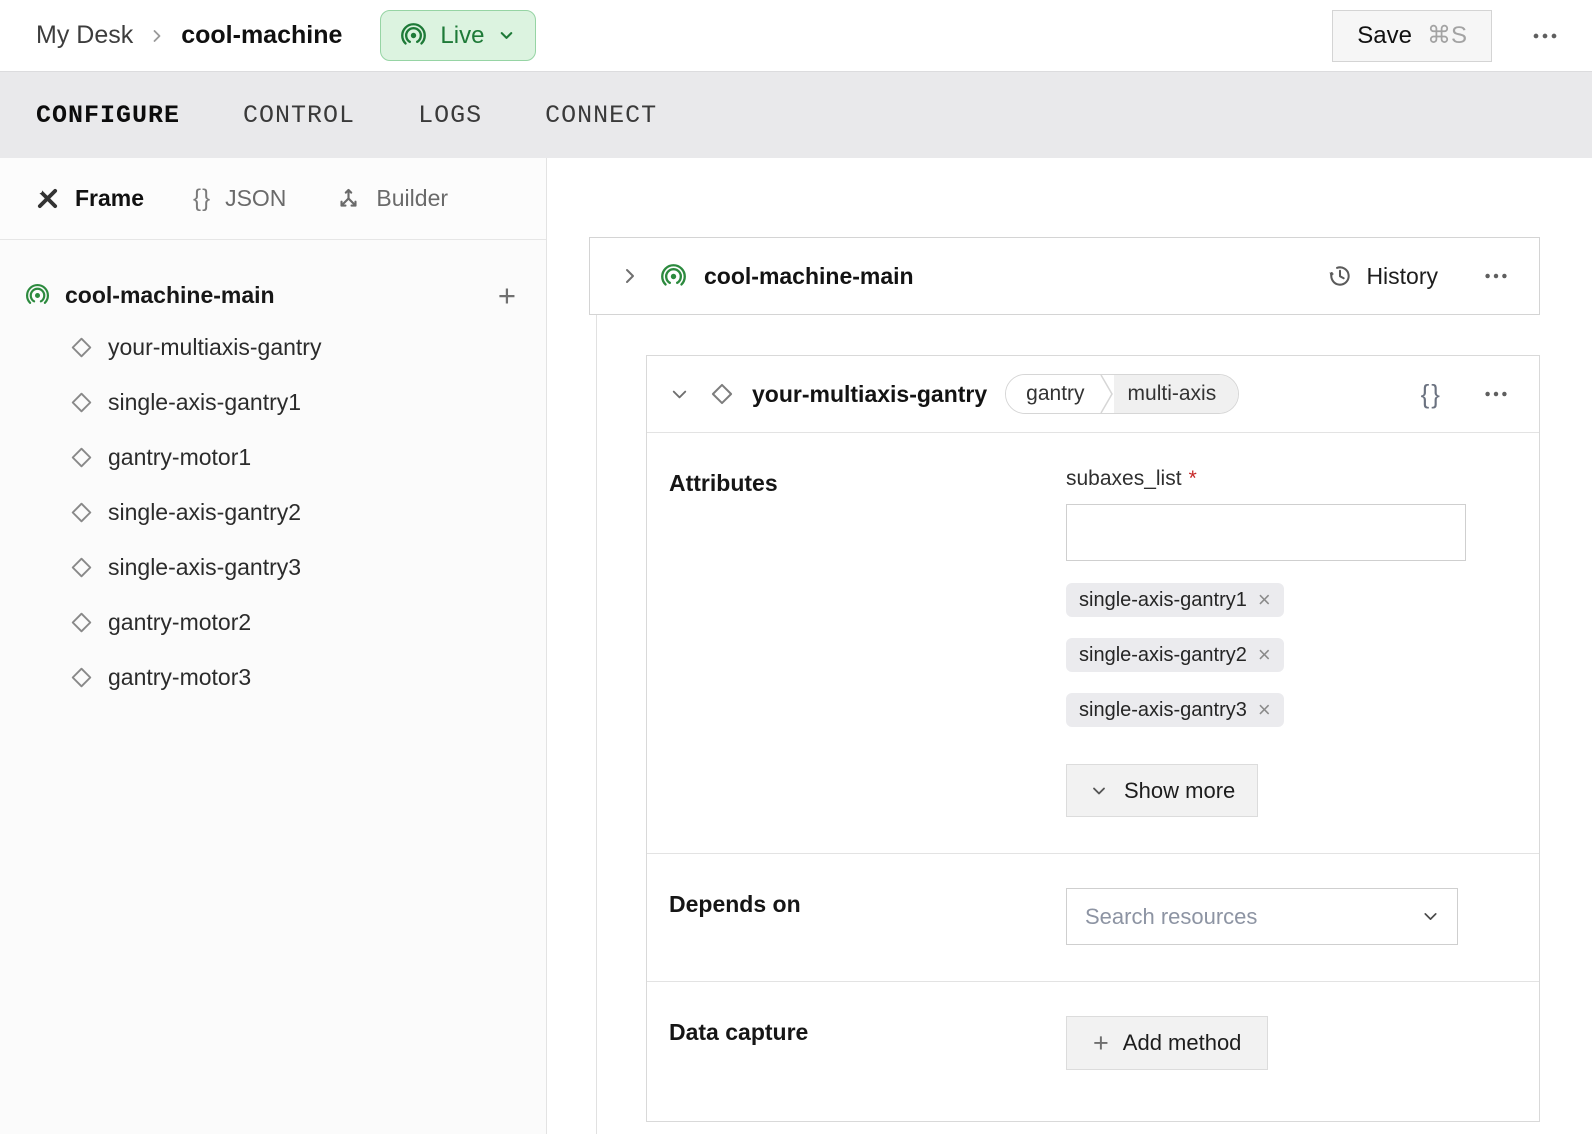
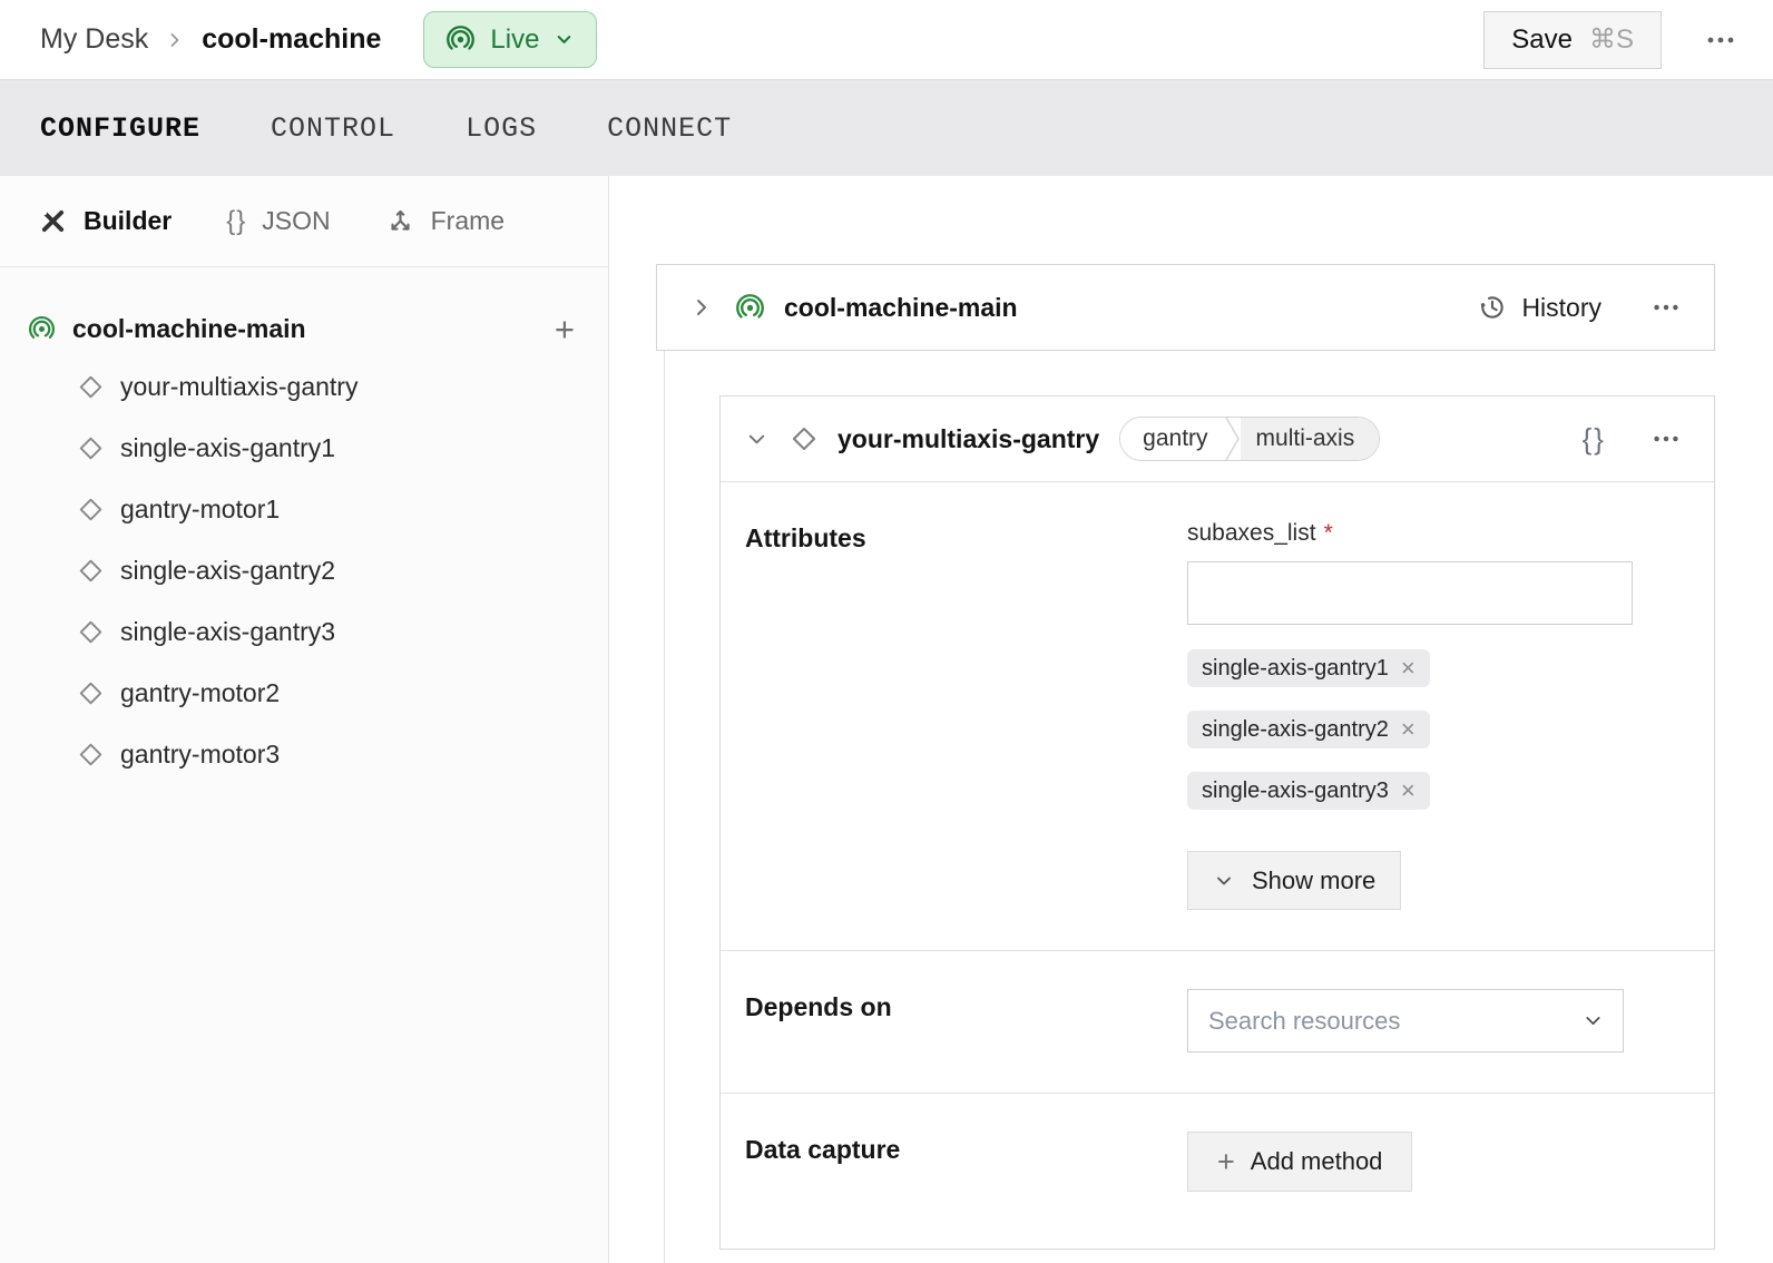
  My Desk
  cool-machine
  Live
  Save
  ⌘S
  CONFIGURE
  CONTROL
  LOGS
  CONNECT
- Frame
+ Builder
  {}
  JSON
- Builder
+ Frame
  cool-machine-main
  +
  your-multiaxis-gantry
  single-axis-gantry1
  gantry-motor1
  single-axis-gantry2
  single-axis-gantry3
  gantry-motor2
  gantry-motor3
  cool-machine-main
  History
  your-multiaxis-gantry
  gantry
  multi-axis
  {}
  Attributes
  subaxes_list
  *
  single-axis-gantry1
  ×
  single-axis-gantry2
  ×
  single-axis-gantry3
  ×
  Show more
  Depends on
  Search resources
  Data capture
  +
  Add method
